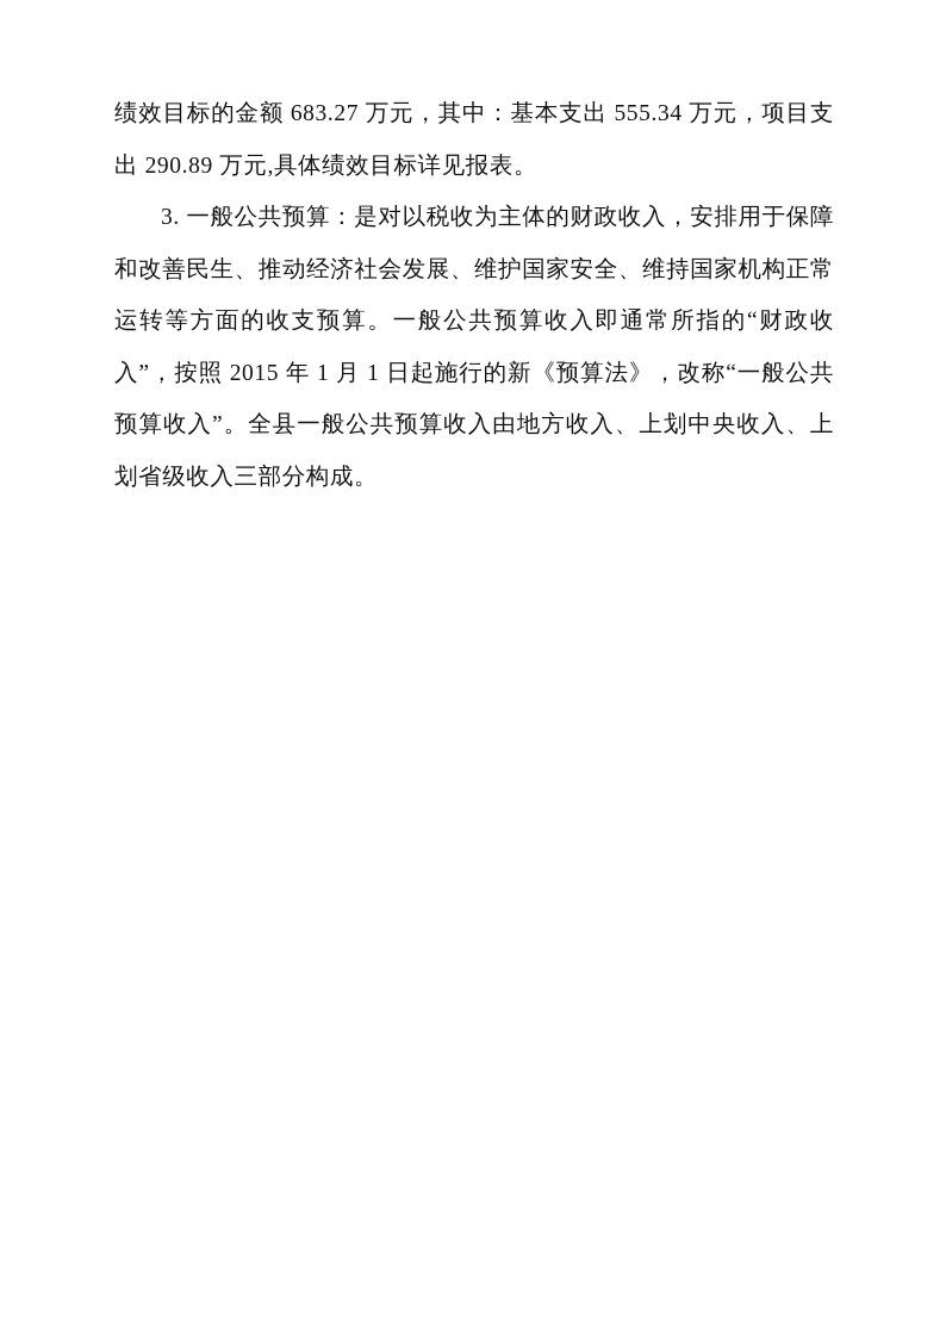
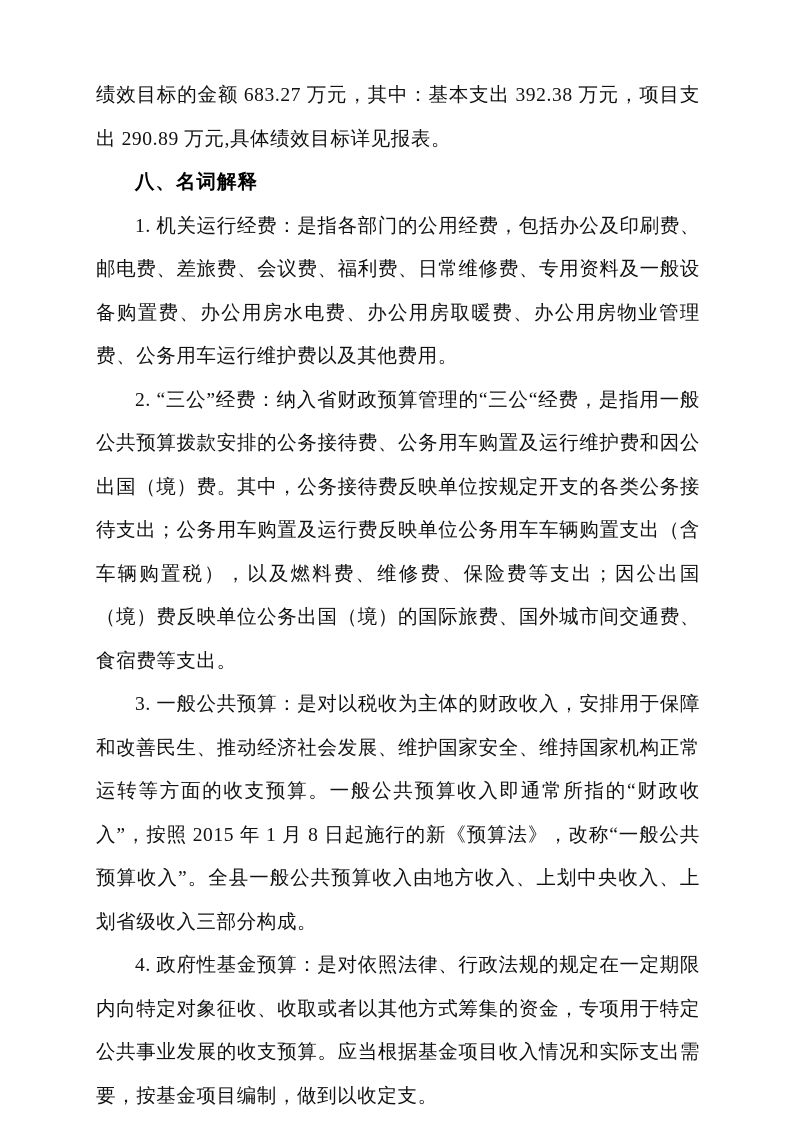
- 绩效目标的金额 683.27 万元，其中：基本支出 555.34 万元，项目支出 290.89 万元,具体绩效目标详见报表。
+ 绩效目标的金额 683.27 万元，其中：基本支出 392.38 万元，项目支出 290.89 万元,具体绩效目标详见报表。
+ 八、名词解释
+ 1. 机关运行经费：是指各部门的公用经费，包括办公及印刷费、邮电费、差旅费、会议费、福利费、日常维修费、专用资料及一般设备购置费、办公用房水电费、办公用房取暖费、办公用房物业管理费、公务用车运行维护费以及其他费用。
+ 2. “三公”经费：纳入省财政预算管理的“三公“经费，是指用一般公共预算拨款安排的公务接待费、公务用车购置及运行维护费和因公出国（境）费。其中，公务接待费反映单位按规定开支的各类公务接待支出；公务用车购置及运行费反映单位公务用车车辆购置支出（含车辆购置税），以及燃料费、维修费、保险费等支出；因公出国（境）费反映单位公务出国（境）的国际旅费、国外城市间交通费、食宿费等支出。
- 3. 一般公共预算：是对以税收为主体的财政收入，安排用于保障和改善民生、推动经济社会发展、维护国家安全、维持国家机构正常运转等方面的收支预算。一般公共预算收入即通常所指的“财政收入”，按照 2015 年 1 月 1 日起施行的新《预算法》，改称“一般公共预算收入”。全县一般公共预算收入由地方收入、上划中央收入、上划省级收入三部分构成。
+ 3. 一般公共预算：是对以税收为主体的财政收入，安排用于保障和改善民生、推动经济社会发展、维护国家安全、维持国家机构正常运转等方面的收支预算。一般公共预算收入即通常所指的“财政收入”，按照 2015 年 1 月 8 日起施行的新《预算法》，改称“一般公共预算收入”。全县一般公共预算收入由地方收入、上划中央收入、上划省级收入三部分构成。
+ 4. 政府性基金预算：是对依照法律、行政法规的规定在一定期限内向特定对象征收、收取或者以其他方式筹集的资金，专项用于特定公共事业发展的收支预算。应当根据基金项目收入情况和实际支出需要，按基金项目编制，做到以收定支。
